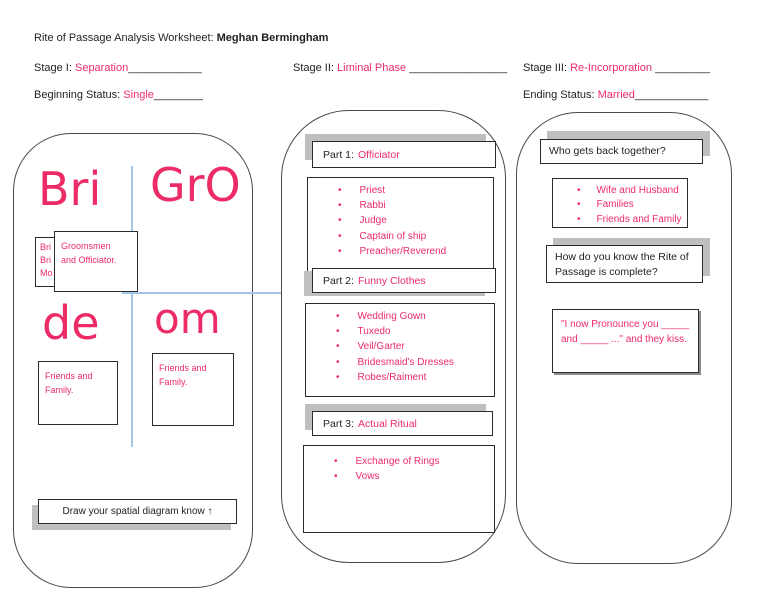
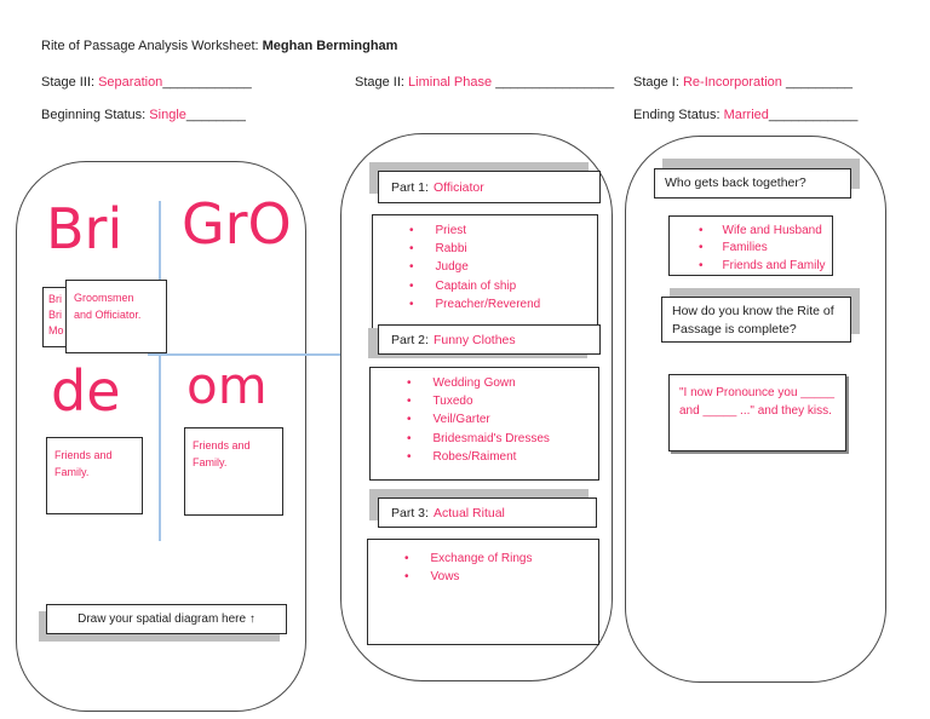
  Rite of Passage Analysis Worksheet: Meghan Bermingham
- Stage I: Separation____________
+ Stage III: Separation____________
  Stage II: Liminal Phase ________________
- Stage III: Re-Incorporation _________
+ Stage I: Re-Incorporation _________
  Beginning Status: Single________
  Ending Status: Married____________
  Bri
  GrO
  de
  om
  Bri
  Bri
  Mo
  Groomsmen
  and Officiator.
  Friends and
  Family.
  Friends and
  Family.
- Draw your spatial diagram know ↑
+ Draw your spatial diagram here ↑
  Part 1:
  Officiator
  •
  Priest
  •
  Rabbi
  •
  Judge
  •
  Captain of ship
  •
  Preacher/Reverend
  Part 2:
  Funny Clothes
  •
  Wedding Gown
  •
  Tuxedo
  •
  Veil/Garter
  •
  Bridesmaid's Dresses
  •
  Robes/Raiment
  Part 3:
  Actual Ritual
  •
  Exchange of Rings
  •
  Vows
  Who gets back together?
  •
  Wife and Husband
  •
  Families
  •
  Friends and Family
  How do you know the Rite of
  Passage is complete?
  "I now Pronounce you _____
  and _____ ..." and they kiss.
